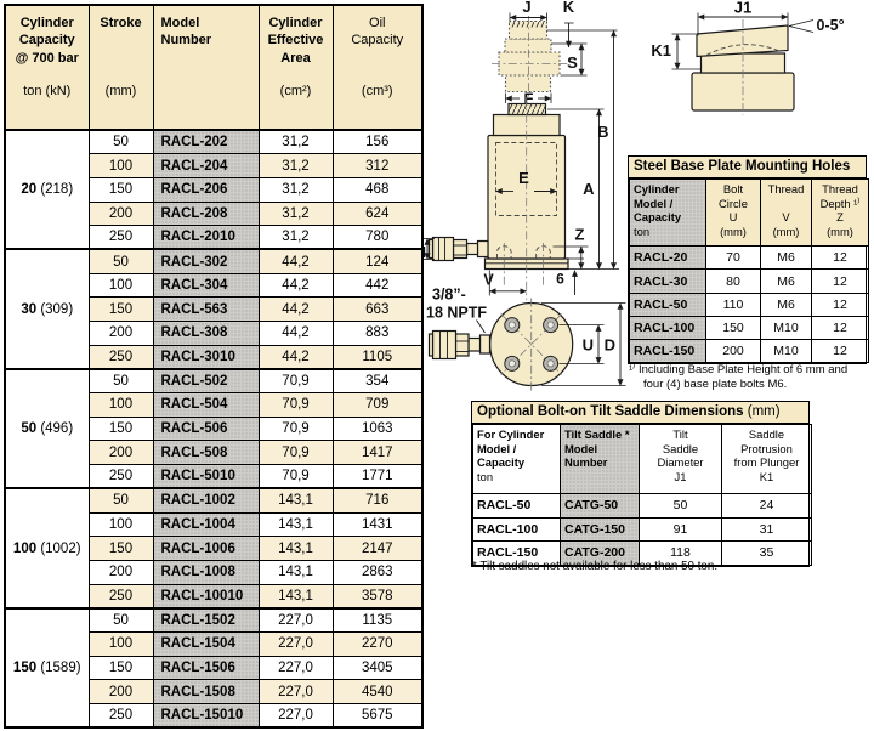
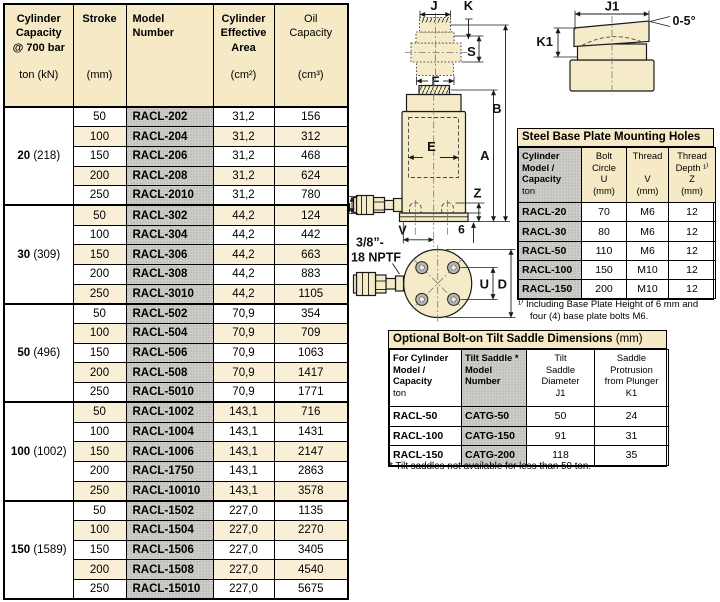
  J
  K
  S
  F
  J1
  0-5°
  K1
  E
  A
  B
  Z
  6
  V
  3/8”-
  18 NPTF
  U
  D
  Cylinder Capacity @ 700 barton (kN)	Stroke(mm)	Model Number	Cylinder Effective Area(cm²)	Oil Capacity(cm³)
  20 (218)	50	RACL-202	31,2	156
  100	RACL-204	31,2	312
  150	RACL-206	31,2	468
  200	RACL-208	31,2	624
  250	RACL-2010	31,2	780
  30 (309)	50	RACL-302	44,2	124
  100	RACL-304	44,2	442
- 150	RACL-563	44,2	663
+ 150	RACL-306	44,2	663
  200	RACL-308	44,2	883
  250	RACL-3010	44,2	1105
  50 (496)	50	RACL-502	70,9	354
  100	RACL-504	70,9	709
  150	RACL-506	70,9	1063
  200	RACL-508	70,9	1417
  250	RACL-5010	70,9	1771
  100 (1002)	50	RACL-1002	143,1	716
  100	RACL-1004	143,1	1431
  150	RACL-1006	143,1	2147
- 200	RACL-1008	143,1	2863
+ 200	RACL-1750	143,1	2863
  250	RACL-10010	143,1	3578
  150 (1589)	50	RACL-1502	227,0	1135
  100	RACL-1504	227,0	2270
  150	RACL-1506	227,0	3405
  200	RACL-1508	227,0	4540
  250	RACL-15010	227,0	5675
  Steel Base Plate Mounting Holes
  Cylinder Model / Capacityton	Bolt Circle U (mm)	Thread V (mm)	Thread Depth ¹⁾ Z (mm)
  RACL-20	70	M6	12
  RACL-30	80	M6	12
  RACL-50	110	M6	12
  RACL-100	150	M10	12
  RACL-150	200	M10	12
  ¹⁾ Including Base Plate Height of 6 mm and
  four (4) base plate bolts M6.
  Optional Bolt-on Tilt Saddle Dimensions (mm)
  For Cylinder Model / Capacityton	Tilt Saddle * Model Number	Tilt Saddle Diameter J1	Saddle Protrusion from Plunger K1
  RACL-50	CATG-50	50	24
  RACL-100	CATG-150	91	31
  RACL-150	CATG-200	118	35
  * Tilt saddles not available for less than 50 ton.
